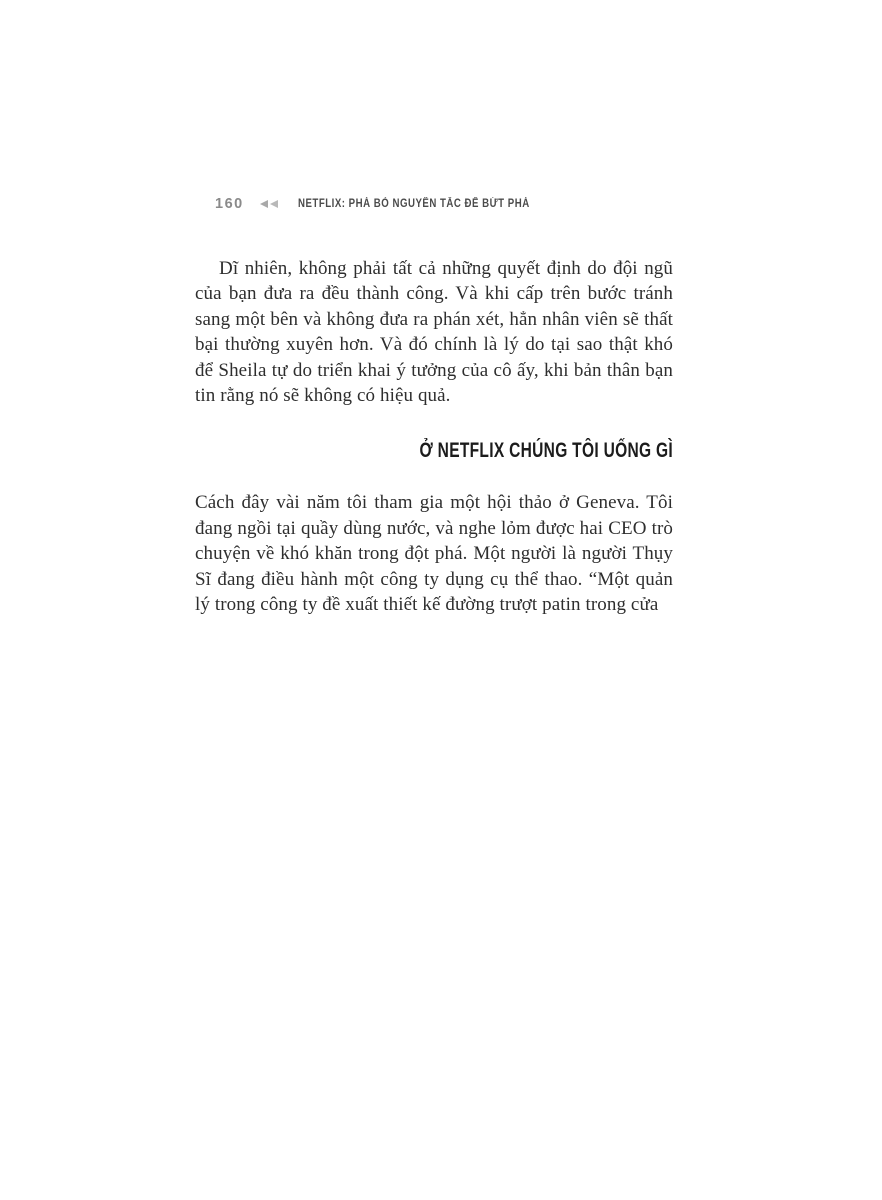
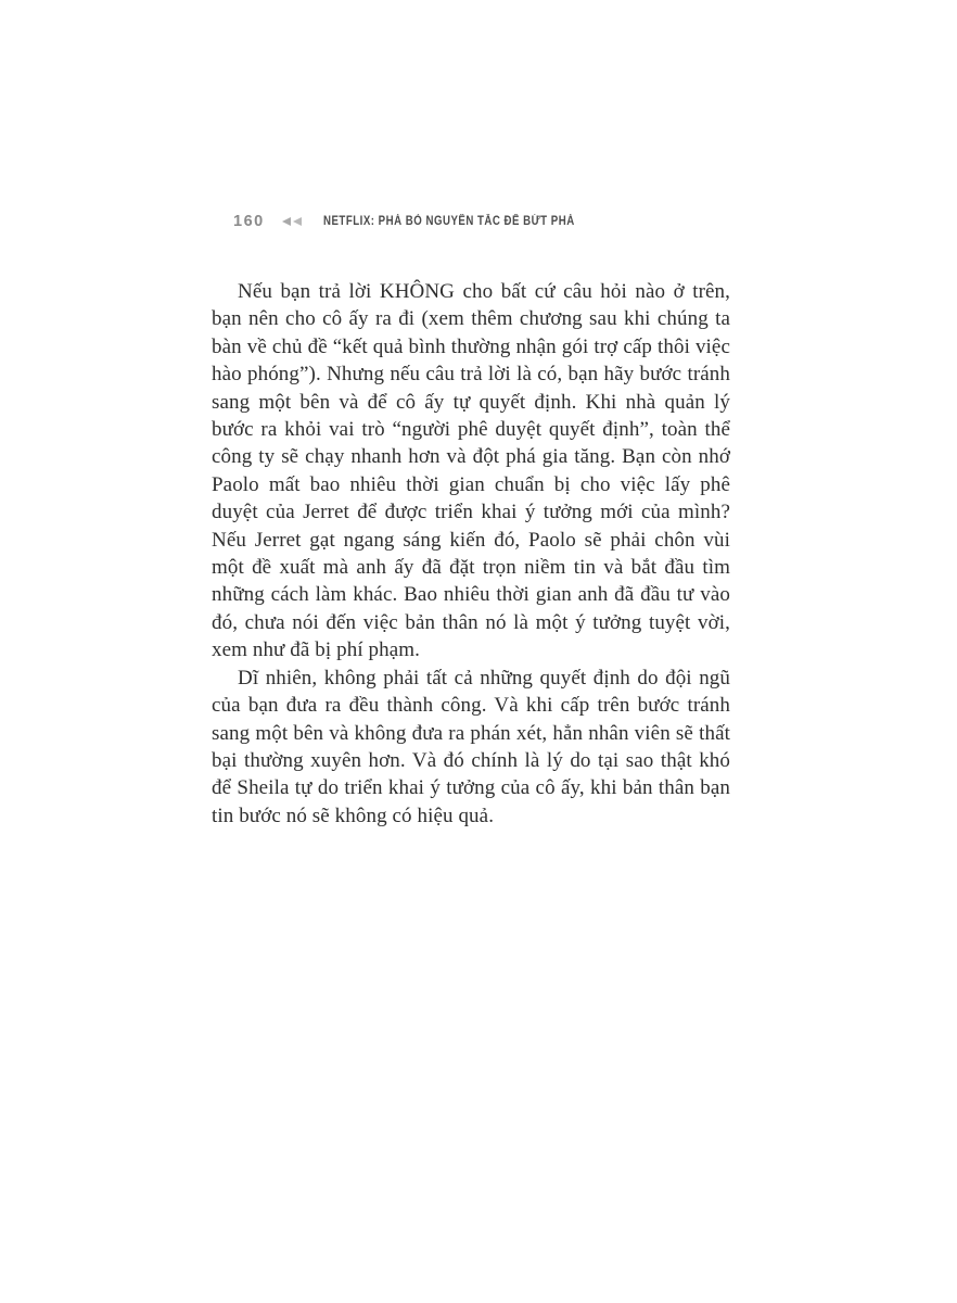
  160
  NETFLIX: PHÁ BỎ NGUYÊN TẮC ĐỂ BỨT PHÁ
+ Nếu bạn trả lời KHÔNG cho bất cứ câu hỏi nào ở trên, bạn nên cho cô ấy ra đi (xem thêm chương sau khi chúng ta bàn về chủ đề “kết quả bình thường nhận gói trợ cấp thôi việc hào phóng”). Nhưng nếu câu trả lời là có, bạn hãy bước tránh sang một bên và để cô ấy tự quyết định. Khi nhà quản lý bước ra khỏi vai trò “người phê duyệt quyết định”, toàn thể công ty sẽ chạy nhanh hơn và đột phá gia tăng. Bạn còn nhớ Paolo mất bao nhiêu thời gian chuẩn bị cho việc lấy phê duyệt của Jerret để được triển khai ý tưởng mới của mình? Nếu Jerret gạt ngang sáng kiến đó, Paolo sẽ phải chôn vùi một đề xuất mà anh ấy đã đặt trọn niềm tin và bắt đầu tìm những cách làm khác. Bao nhiêu thời gian anh đã đầu tư vào đó, chưa nói đến việc bản thân nó là một ý tưởng tuyệt vời, xem như đã bị phí phạm.
- Dĩ nhiên, không phải tất cả những quyết định do đội ngũ của bạn đưa ra đều thành công. Và khi cấp trên bước tránh sang một bên và không đưa ra phán xét, hẳn nhân viên sẽ thất bại thường xuyên hơn. Và đó chính là lý do tại sao thật khó để Sheila tự do triển khai ý tưởng của cô ấy, khi bản thân bạn tin rằng nó sẽ không có hiệu quả.
+ Dĩ nhiên, không phải tất cả những quyết định do đội ngũ của bạn đưa ra đều thành công. Và khi cấp trên bước tránh sang một bên và không đưa ra phán xét, hẳn nhân viên sẽ thất bại thường xuyên hơn. Và đó chính là lý do tại sao thật khó để Sheila tự do triển khai ý tưởng của cô ấy, khi bản thân bạn tin bước nó sẽ không có hiệu quả.
- Ở NETFLIX CHÚNG TÔI UỐNG GÌ
- Cách đây vài năm tôi tham gia một hội thảo ở Geneva. Tôi đang ngồi tại quầy dùng nước, và nghe lỏm được hai CEO trò chuyện về khó khăn trong đột phá. Một người là người Thụy Sĩ đang điều hành một công ty dụng cụ thể thao. “Một quản lý trong công ty đề xuất thiết kế đường trượt patin trong cửa
